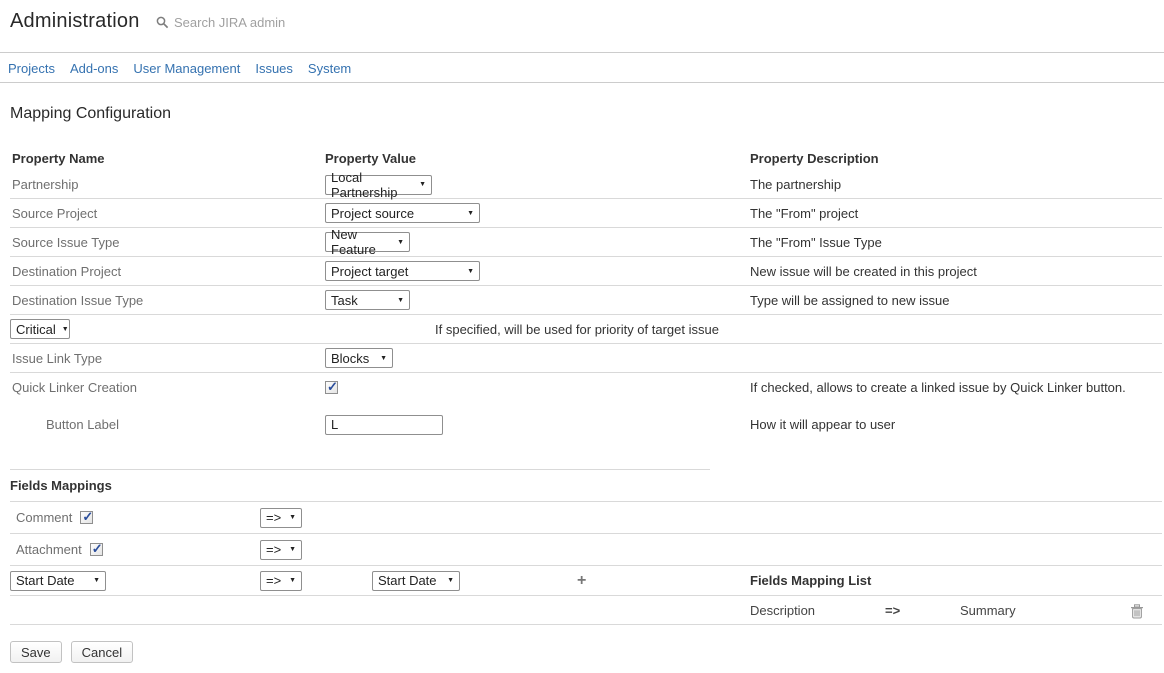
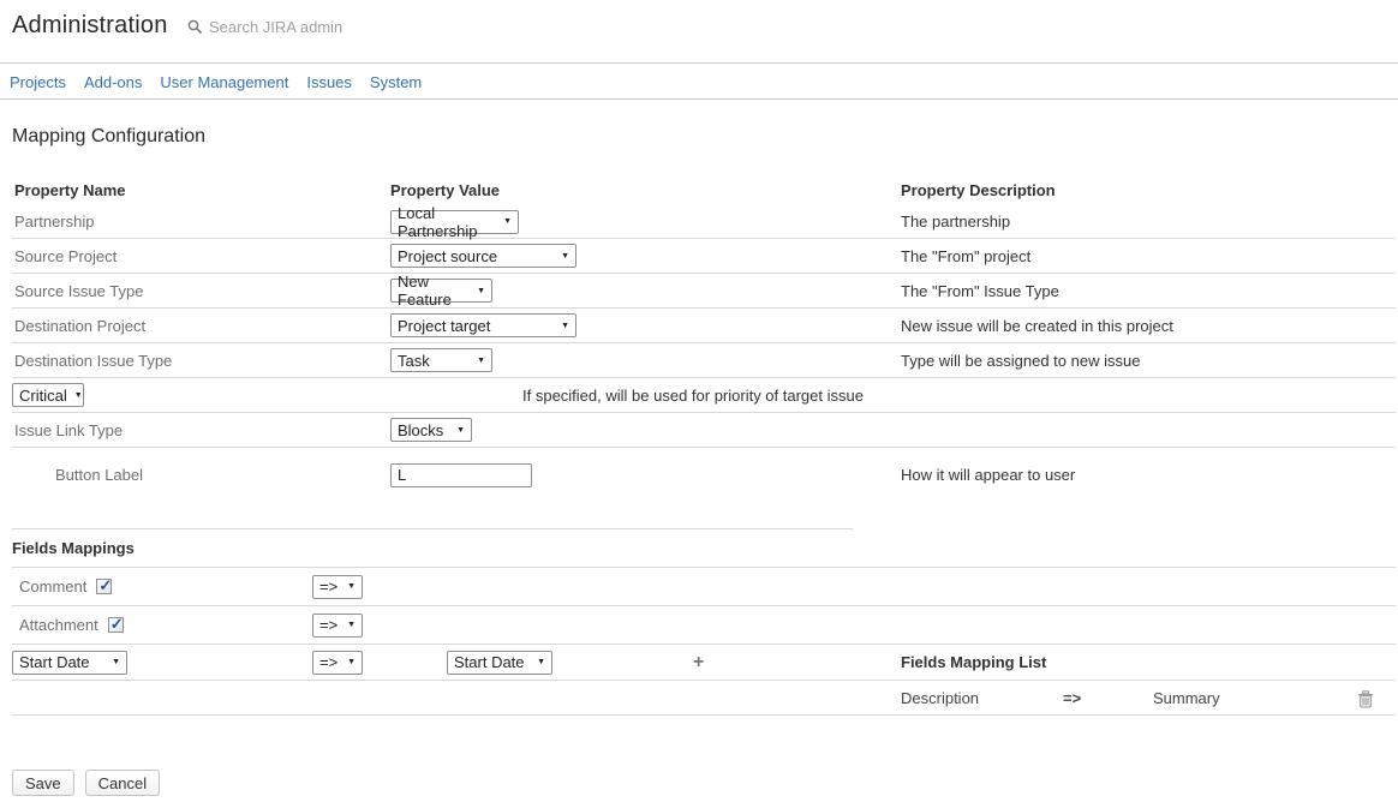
  Administration
  Search JIRA admin
  Projects
  Add-ons
  User Management
  Issues
  System
  Mapping Configuration
  Property Name
  Property Value
  Property Description
  Partnership
  Local Partnership
  The partnership
  Source Project
  Project source
  The "From" project
  Source Issue Type
  New Feature
  The "From" Issue Type
  Destination Project
  Project target
  New issue will be created in this project
  Destination Issue Type
  Task
  Type will be assigned to new issue
  Critical
  If specified, will be used for priority of target issue
  Issue Link Type
  Blocks
- Quick Linker Creation
- If checked, allows to create a linked issue by Quick Linker button.
  Button Label
  L
  How it will appear to user
  Fields Mappings
  Comment
  =>
  Attachment
  =>
  Start Date
  =>
  Start Date
  +
  Fields Mapping List
  Description
  =>
  Summary
  Save
  Cancel
